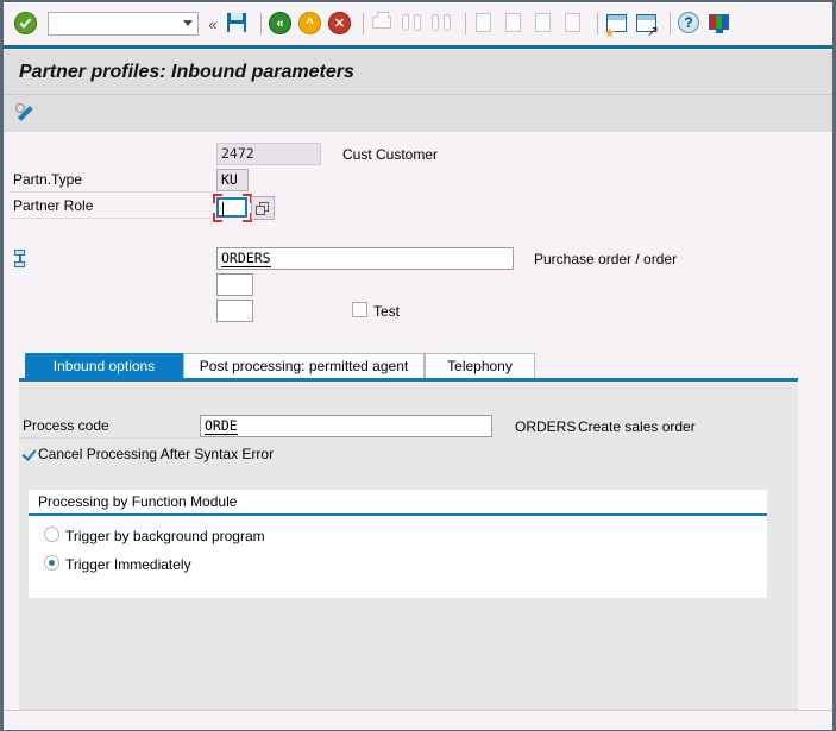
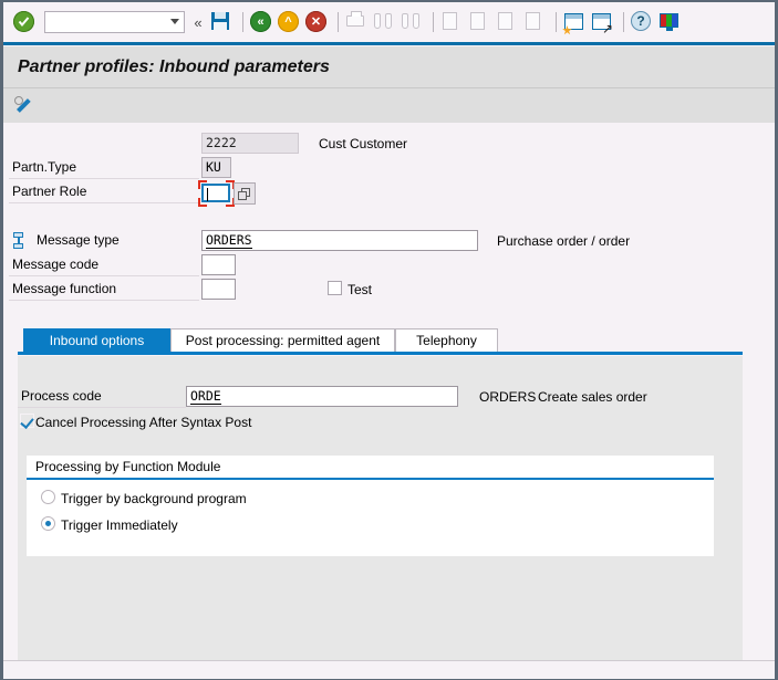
  «
  «
  ^
  ✕
  ↗
  ?
  Partner profiles: Inbound parameters
- 2472
+ 2222
  Cust Customer
  Partn.Type
  KU
  Partner Role
+ Message type
  ORDERS
  Purchase order / order
+ Message code
+ Message function
  Test
  Inbound options
  Post processing: permitted agent
  Telephony
  Process code
  ORDE
  ORDERS
  Create sales order
- Cancel Processing After Syntax Error
+ Cancel Processing After Syntax Post
  Processing by Function Module
  Trigger by background program
  Trigger Immediately
